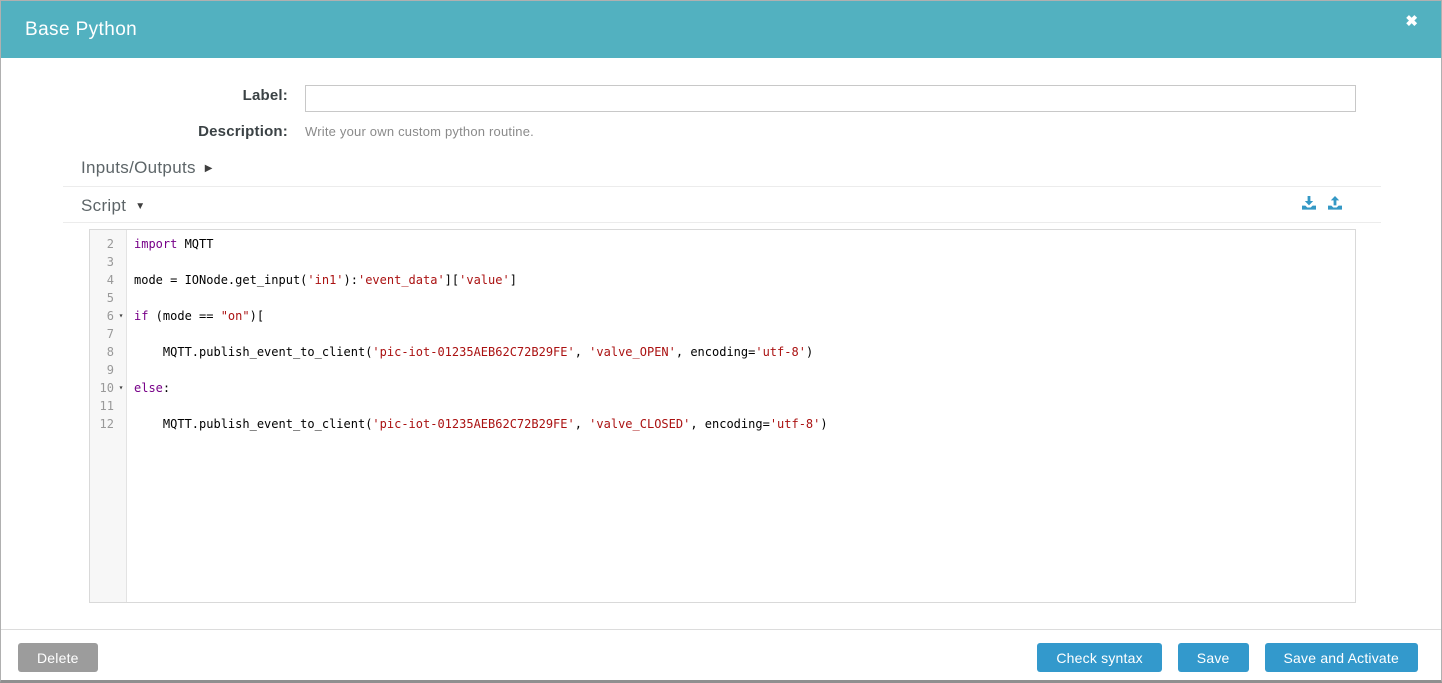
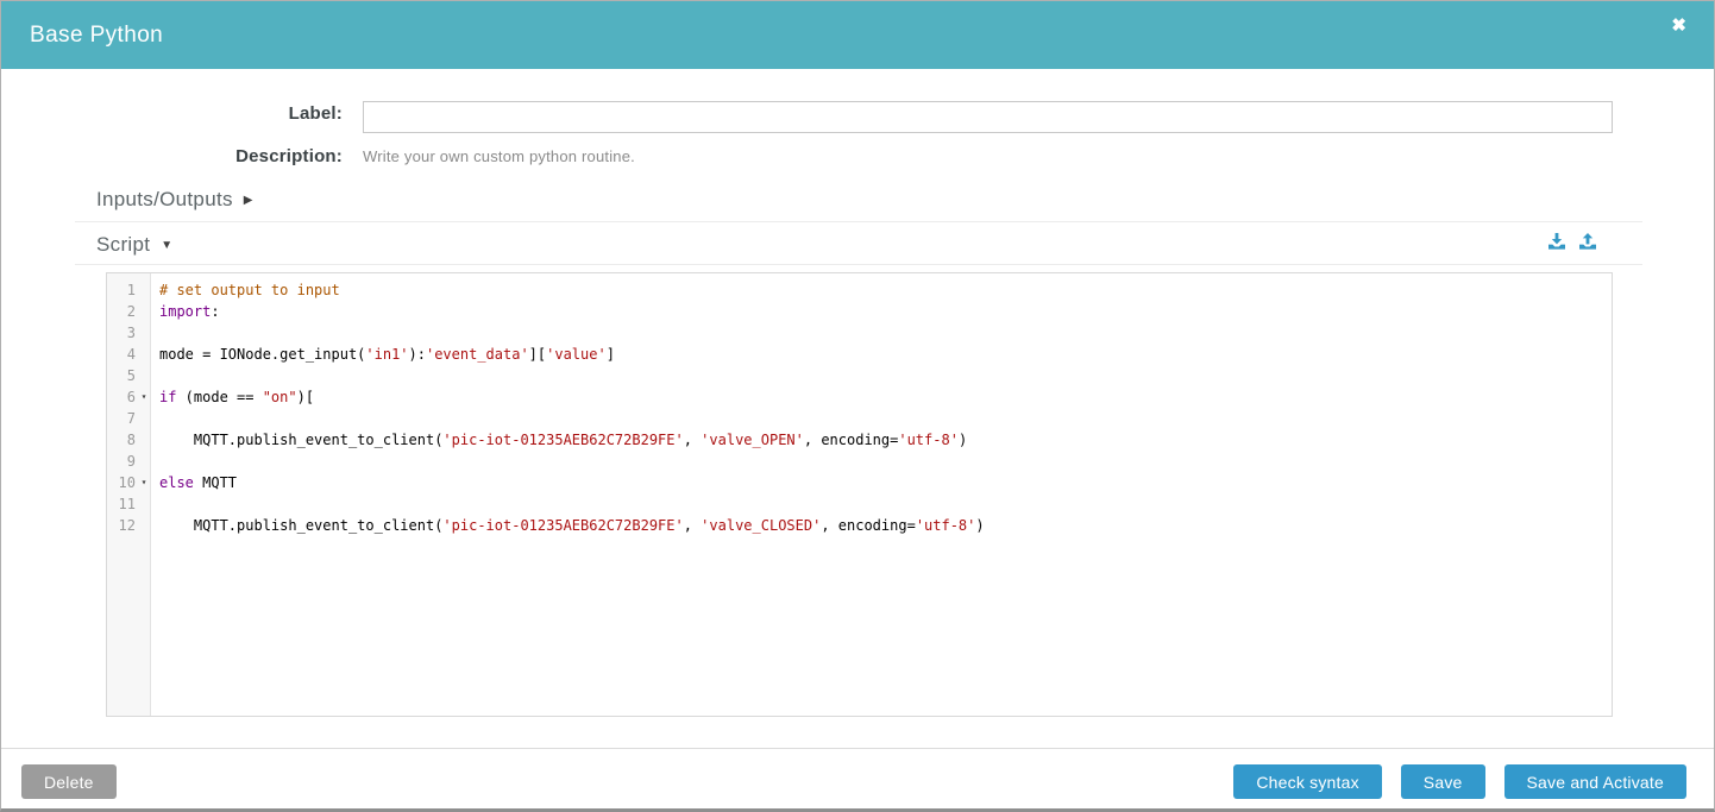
  Base Python
  ✖
  Label:
  Description:
  Write your own custom python routine.
  Inputs/Outputs
  ▶
  Script
  ▼
+ 1
+ # set output to input
  2
- import MQTT
+ import:
  3
  4
  mode = IONode.get_input('in1'):'event_data']['value']
  5
  6
  ▾
  if (mode == "on")[
  7
  8
  MQTT.publish_event_to_client('pic-iot-01235AEB62C72B29FE', 'valve_OPEN', encoding='utf-8')
  9
  10
  ▾
- else:
+ else MQTT
  11
  12
  MQTT.publish_event_to_client('pic-iot-01235AEB62C72B29FE', 'valve_CLOSED', encoding='utf-8')
  Delete
  Check syntax
  Save
  Save and Activate
